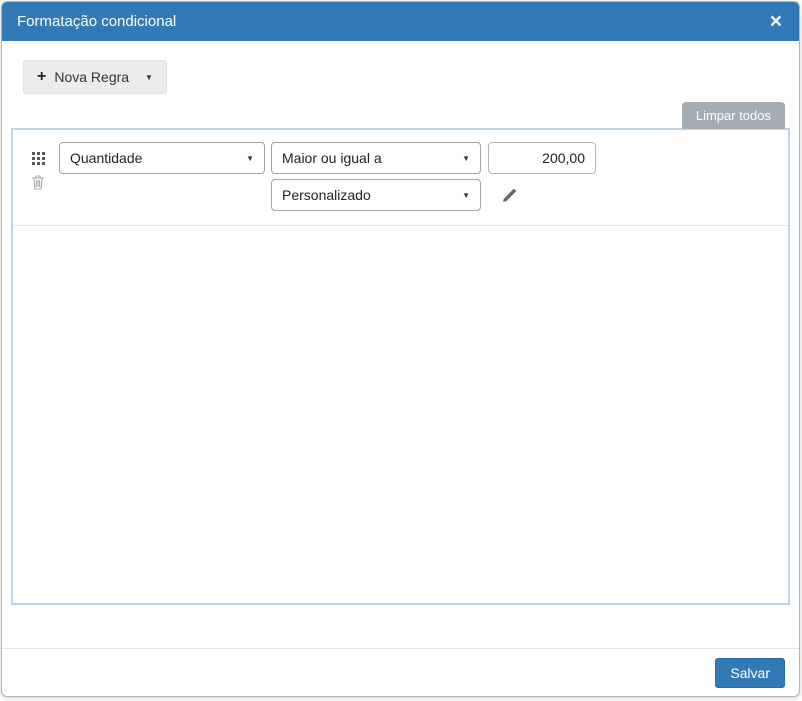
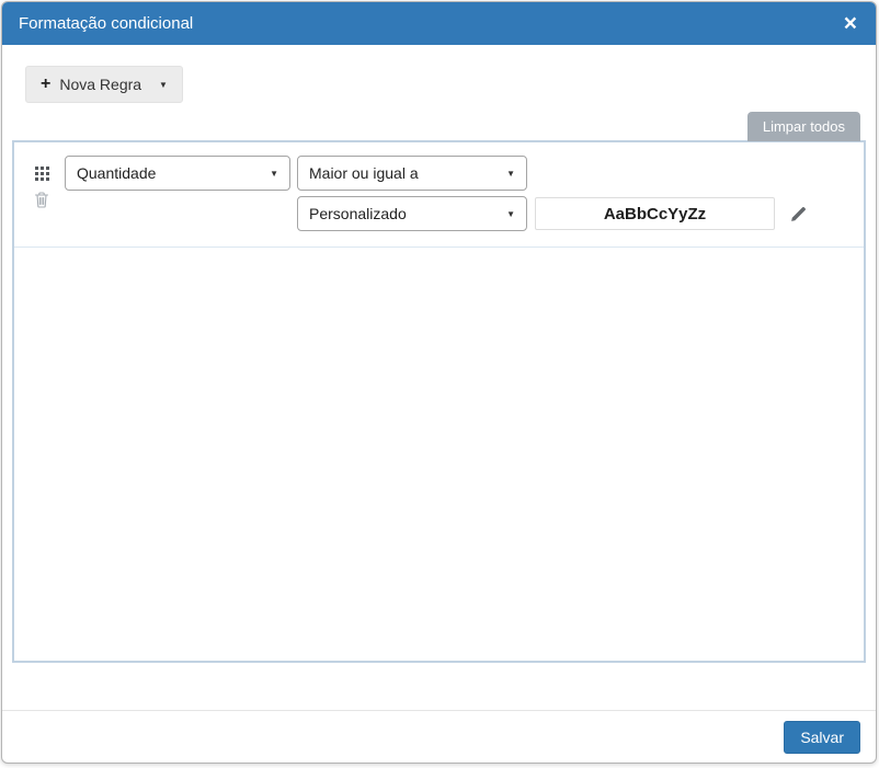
  Formatação condicional
  ×
  +
  Nova Regra
  ▼
  Limpar todos
  Quantidade
  ▼
  Maior ou igual a
  ▼
- 200,00
  Personalizado
  ▼
+ AaBbCcYyZz
  Salvar
